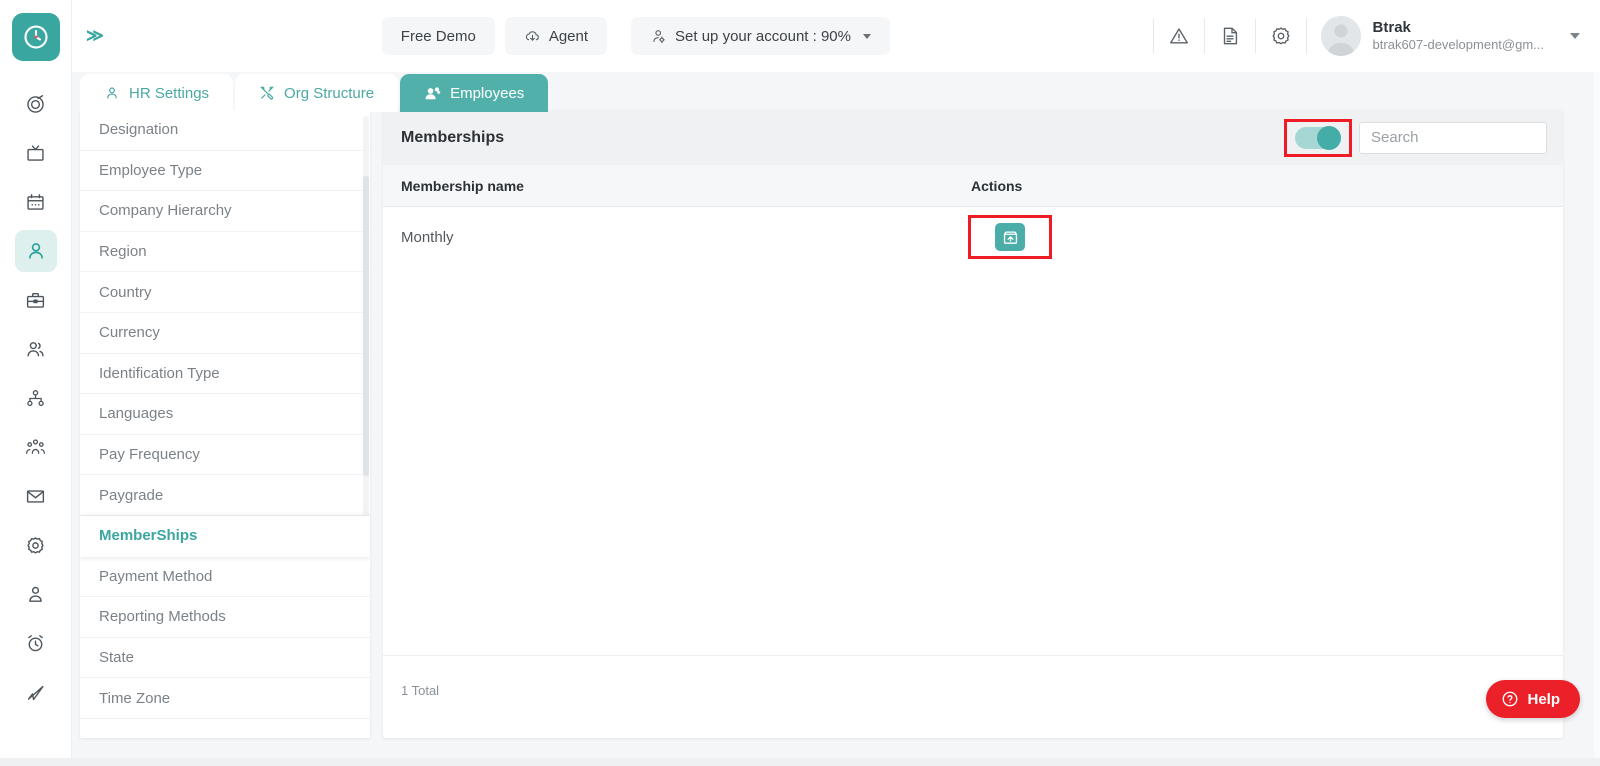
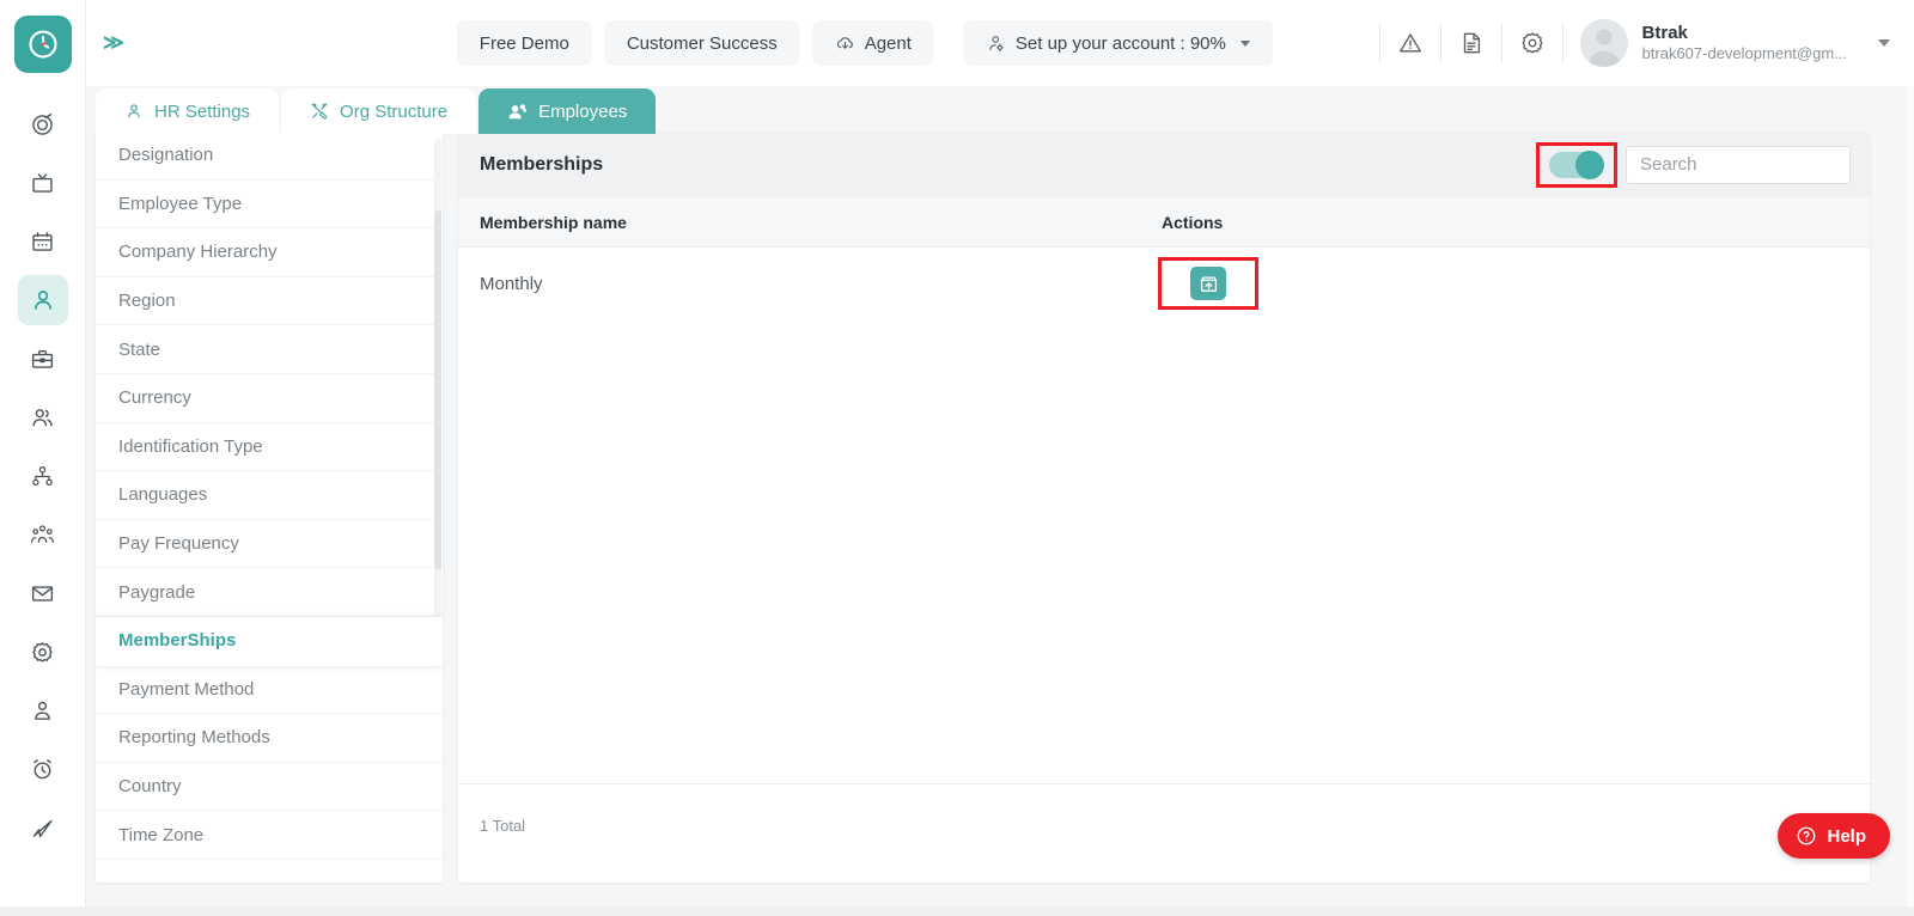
  ≫
  Free Demo
+ Customer Success
  Agent
  Set up your account : 90%
  Btrak
  btrak607-development@gm...
  HR Settings
  Org Structure
  Employees
  Designation
  Employee Type
  Company Hierarchy
  Region
- Country
+ State
  Currency
  Identification Type
  Languages
  Pay Frequency
  Paygrade
  MemberShips
  Payment Method
  Reporting Methods
- State
+ Country
  Time Zone
  Memberships
  Search
  Membership name
  Actions
  Monthly
  1 Total
  Help
